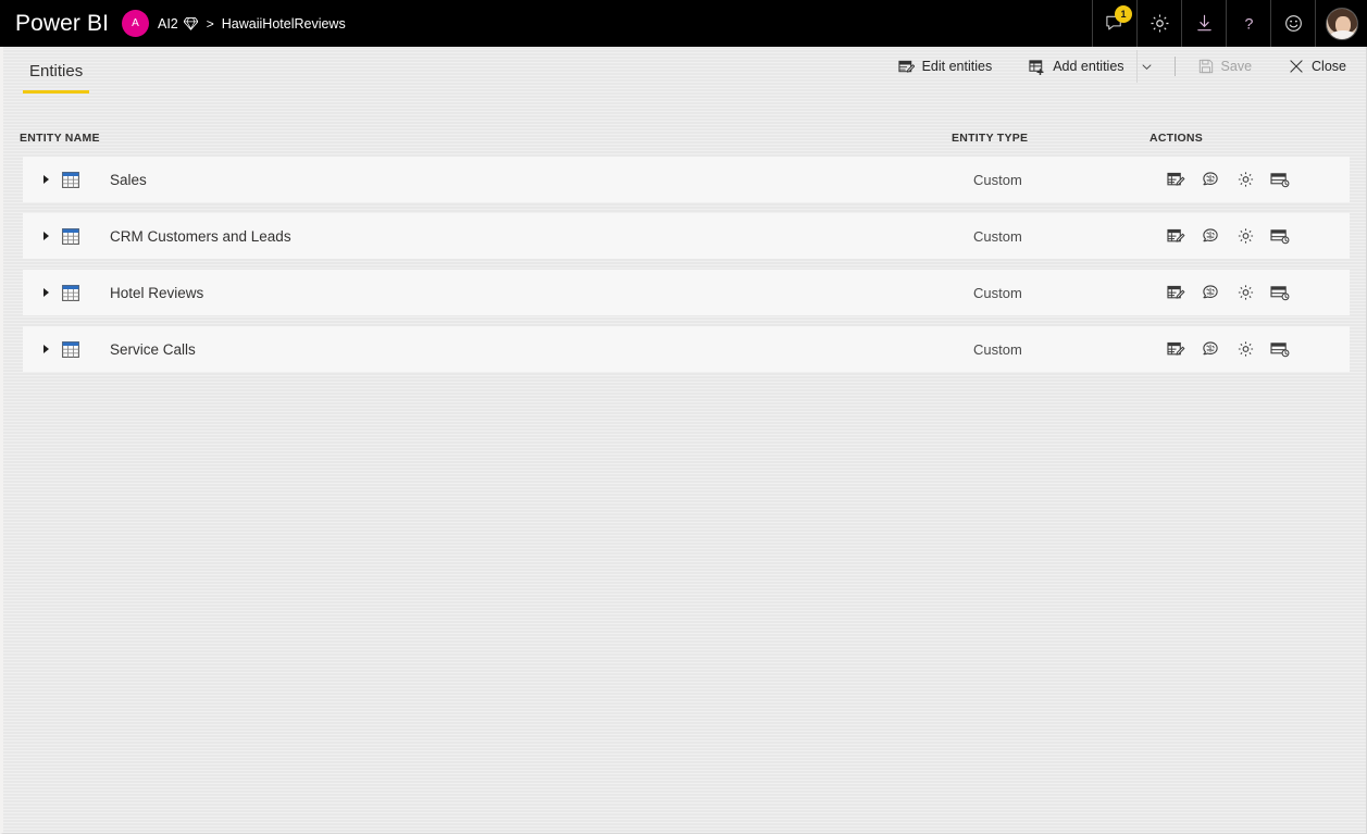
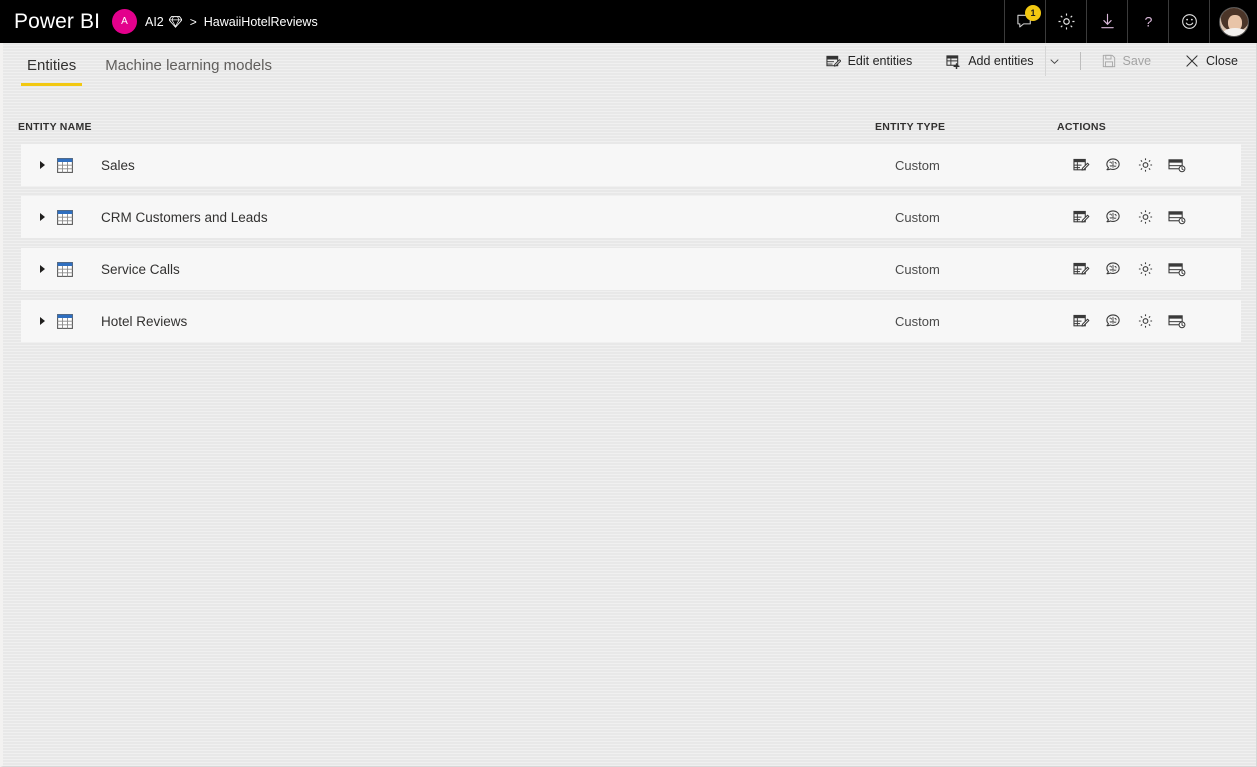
  Power BI
  A
  AI2
  >
  HawaiiHotelReviews
  1
  ?
  Edit entities
  Add entities
  Save
  Close
  Entities
+ Machine learning models
  ENTITY NAME
  ENTITY TYPE
  ACTIONS
  Sales
  Custom
  CRM Customers and Leads
  Custom
- Hotel Reviews
+ Service Calls
  Custom
- Service Calls
+ Hotel Reviews
  Custom
